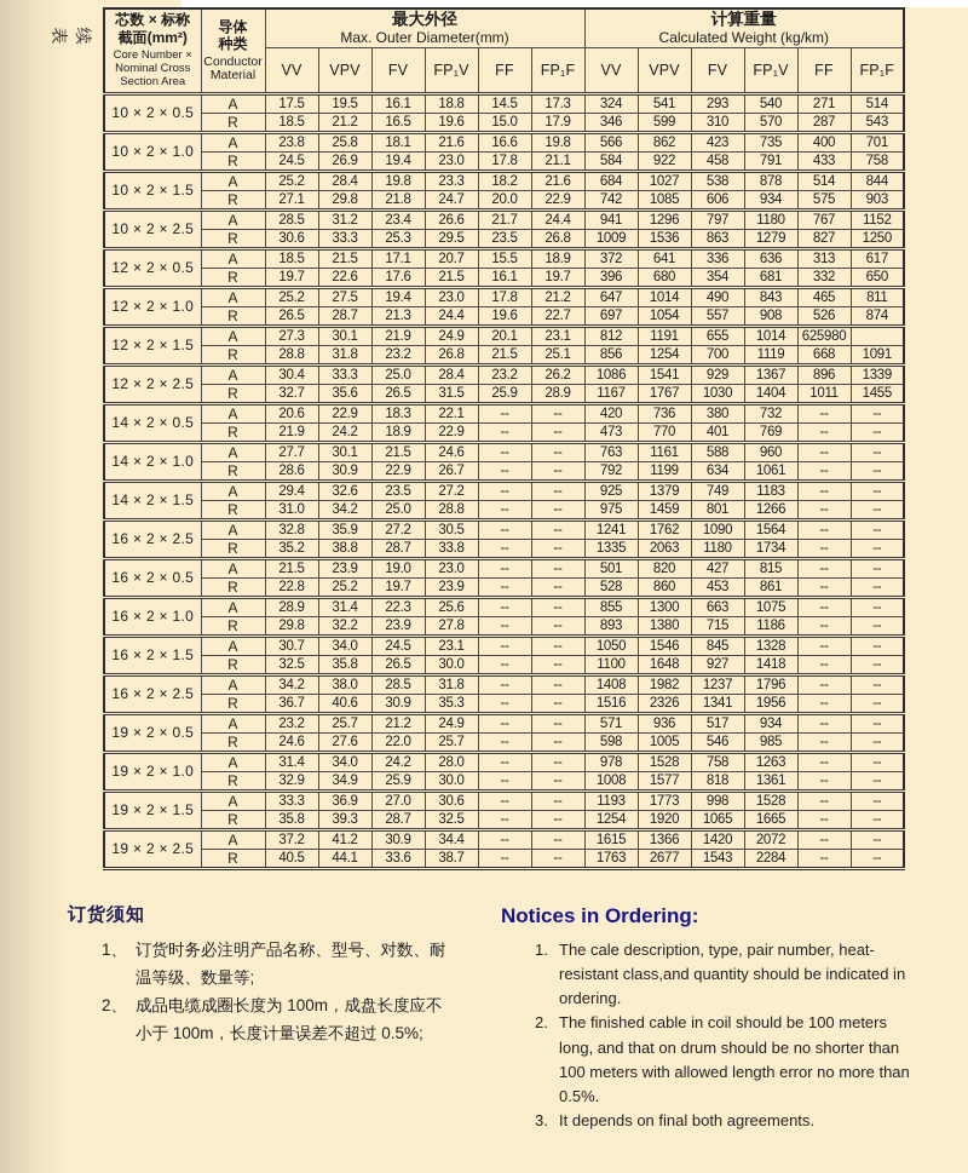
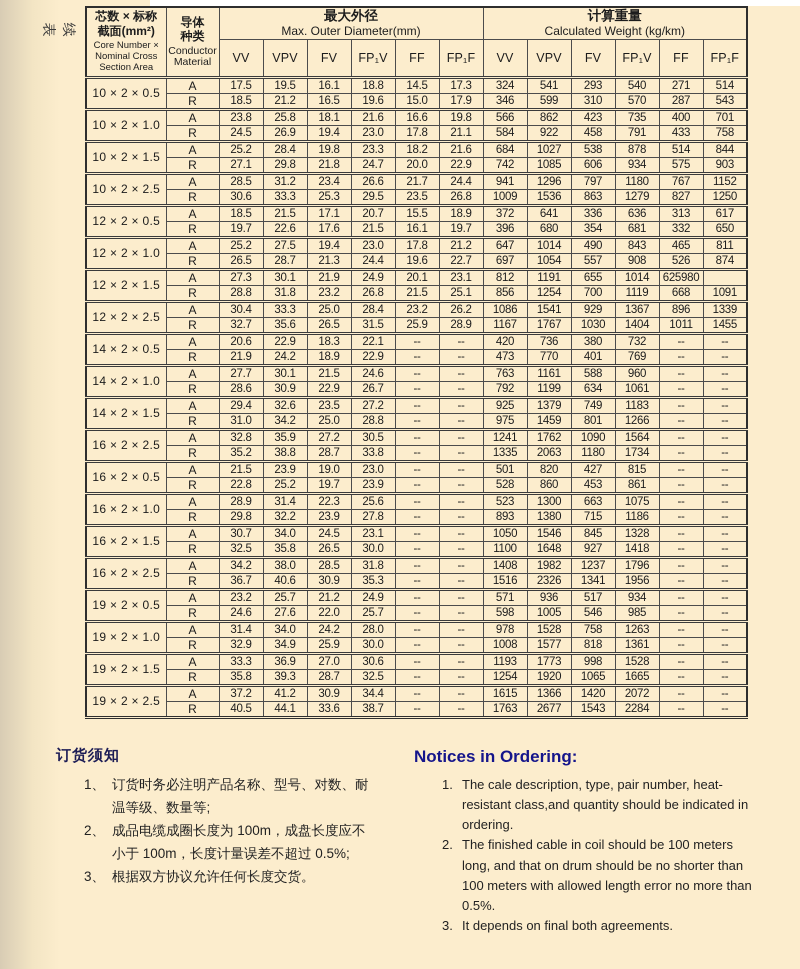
  芯数 × 标称 截面(mm²) Core Number × Nominal Cross Section Area	导体 种类 Conductor Material	最大外径 Max. Outer Diameter(mm)	计算重量 Calculated Weight (kg/km)
  VV	VPV	FV	FP₁V	FF	FP₁F	VV	VPV	FV	FP₁V	FF	FP₁F
  10 × 2 × 0.5	A	17.5	19.5	16.1	18.8	14.5	17.3	324	541	293	540	271	514
  R	18.5	21.2	16.5	19.6	15.0	17.9	346	599	310	570	287	543
  10 × 2 × 1.0	A	23.8	25.8	18.1	21.6	16.6	19.8	566	862	423	735	400	701
  R	24.5	26.9	19.4	23.0	17.8	21.1	584	922	458	791	433	758
  10 × 2 × 1.5	A	25.2	28.4	19.8	23.3	18.2	21.6	684	1027	538	878	514	844
  R	27.1	29.8	21.8	24.7	20.0	22.9	742	1085	606	934	575	903
  10 × 2 × 2.5	A	28.5	31.2	23.4	26.6	21.7	24.4	941	1296	797	1180	767	1152
  R	30.6	33.3	25.3	29.5	23.5	26.8	1009	1536	863	1279	827	1250
  12 × 2 × 0.5	A	18.5	21.5	17.1	20.7	15.5	18.9	372	641	336	636	313	617
  R	19.7	22.6	17.6	21.5	16.1	19.7	396	680	354	681	332	650
  12 × 2 × 1.0	A	25.2	27.5	19.4	23.0	17.8	21.2	647	1014	490	843	465	811
  R	26.5	28.7	21.3	24.4	19.6	22.7	697	1054	557	908	526	874
  12 × 2 × 1.5	A	27.3	30.1	21.9	24.9	20.1	23.1	812	1191	655	1014	625980
  R	28.8	31.8	23.2	26.8	21.5	25.1	856	1254	700	1119	668	1091
  12 × 2 × 2.5	A	30.4	33.3	25.0	28.4	23.2	26.2	1086	1541	929	1367	896	1339
  R	32.7	35.6	26.5	31.5	25.9	28.9	1167	1767	1030	1404	1011	1455
  14 × 2 × 0.5	A	20.6	22.9	18.3	22.1	--	--	420	736	380	732	--	--
  R	21.9	24.2	18.9	22.9	--	--	473	770	401	769	--	--
  14 × 2 × 1.0	A	27.7	30.1	21.5	24.6	--	--	763	1161	588	960	--	--
  R	28.6	30.9	22.9	26.7	--	--	792	1199	634	1061	--	--
  14 × 2 × 1.5	A	29.4	32.6	23.5	27.2	--	--	925	1379	749	1183	--	--
  R	31.0	34.2	25.0	28.8	--	--	975	1459	801	1266	--	--
  16 × 2 × 2.5	A	32.8	35.9	27.2	30.5	--	--	1241	1762	1090	1564	--	--
  R	35.2	38.8	28.7	33.8	--	--	1335	2063	1180	1734	--	--
  16 × 2 × 0.5	A	21.5	23.9	19.0	23.0	--	--	501	820	427	815	--	--
  R	22.8	25.2	19.7	23.9	--	--	528	860	453	861	--	--
- 16 × 2 × 1.0	A	28.9	31.4	22.3	25.6	--	--	855	1300	663	1075	--	--
+ 16 × 2 × 1.0	A	28.9	31.4	22.3	25.6	--	--	523	1300	663	1075	--	--
  R	29.8	32.2	23.9	27.8	--	--	893	1380	715	1186	--	--
  16 × 2 × 1.5	A	30.7	34.0	24.5	23.1	--	--	1050	1546	845	1328	--	--
  R	32.5	35.8	26.5	30.0	--	--	1100	1648	927	1418	--	--
  16 × 2 × 2.5	A	34.2	38.0	28.5	31.8	--	--	1408	1982	1237	1796	--	--
  R	36.7	40.6	30.9	35.3	--	--	1516	2326	1341	1956	--	--
  19 × 2 × 0.5	A	23.2	25.7	21.2	24.9	--	--	571	936	517	934	--	--
  R	24.6	27.6	22.0	25.7	--	--	598	1005	546	985	--	--
  19 × 2 × 1.0	A	31.4	34.0	24.2	28.0	--	--	978	1528	758	1263	--	--
  R	32.9	34.9	25.9	30.0	--	--	1008	1577	818	1361	--	--
  19 × 2 × 1.5	A	33.3	36.9	27.0	30.6	--	--	1193	1773	998	1528	--	--
  R	35.8	39.3	28.7	32.5	--	--	1254	1920	1065	1665	--	--
  19 × 2 × 2.5	A	37.2	41.2	30.9	34.4	--	--	1615	1366	1420	2072	--	--
  R	40.5	44.1	33.6	38.7	--	--	1763	2677	1543	2284	--	--
  订货须知
  1、
  订货时务必注明产品名称、型号、对数、耐温等级、数量等;
  2、
  成品电缆成圈长度为 100m，成盘长度应不小于 100m，长度计量误差不超过 0.5%;
+ 3、
+ 根据双方协议允许任何长度交货。
  Notices in Ordering:
  1.
  The cale description, type, pair number, heat-resistant class,and quantity should be indicated in ordering.
  2.
  The finished cable in coil should be 100 meters long, and that on drum should be no shorter than 100 meters with allowed length error no more than 0.5%.
  3.
  It depends on final both agreements.
